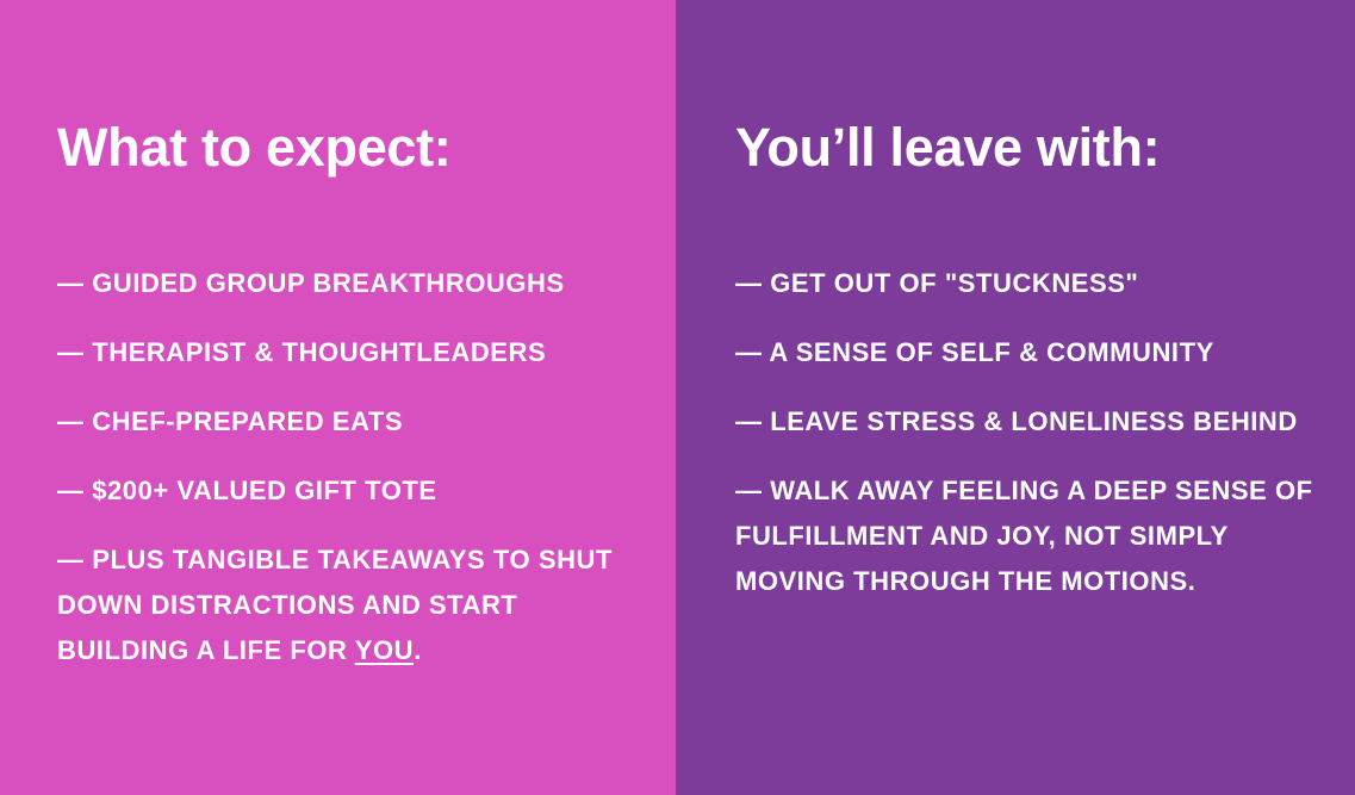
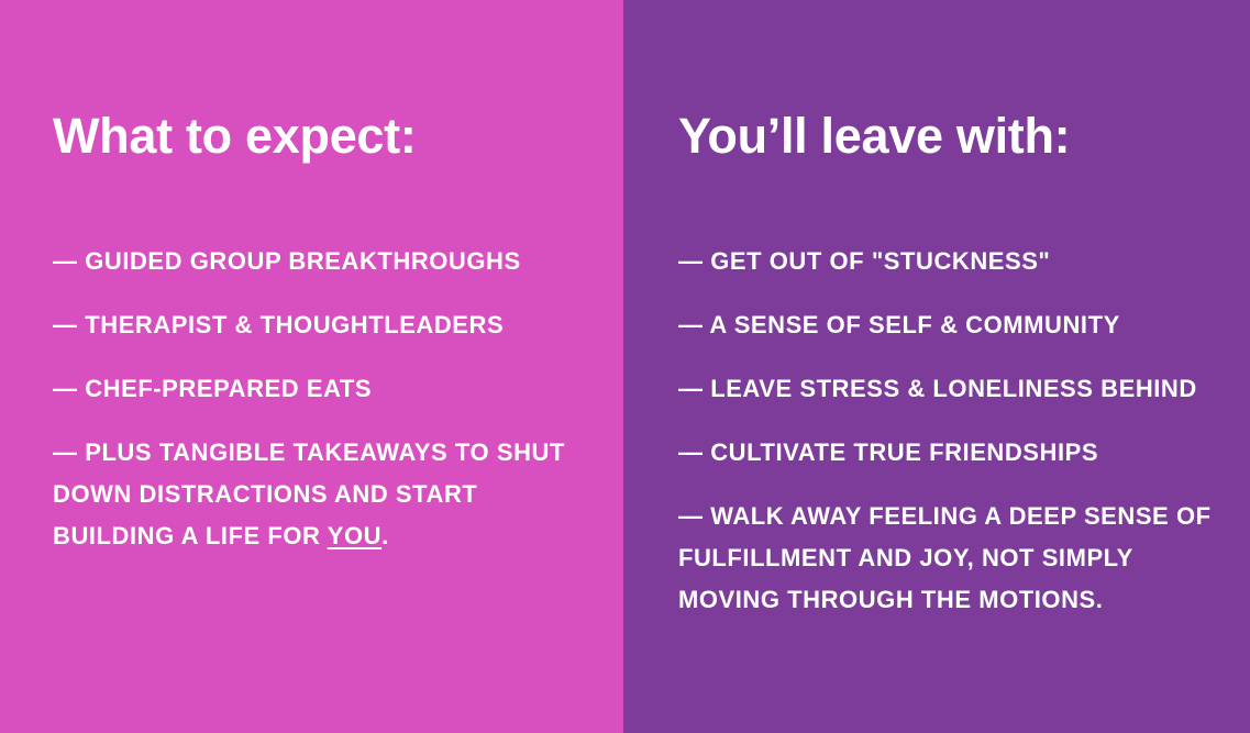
  What to expect:
  — GUIDED GROUP BREAKTHROUGHS
  — THERAPIST & THOUGHTLEADERS
  — CHEF-PREPARED EATS
- — $200+ VALUED GIFT TOTE
  — PLUS TANGIBLE TAKEAWAYS TO SHUT DOWN DISTRACTIONS AND START BUILDING A LIFE FOR YOU.
  You’ll leave with:
  — GET OUT OF "STUCKNESS"
  — A SENSE OF SELF & COMMUNITY
  — LEAVE STRESS & LONELINESS BEHIND
+ — CULTIVATE TRUE FRIENDSHIPS
  — WALK AWAY FEELING A DEEP SENSE OF FULFILLMENT AND JOY, NOT SIMPLY MOVING THROUGH THE MOTIONS.
